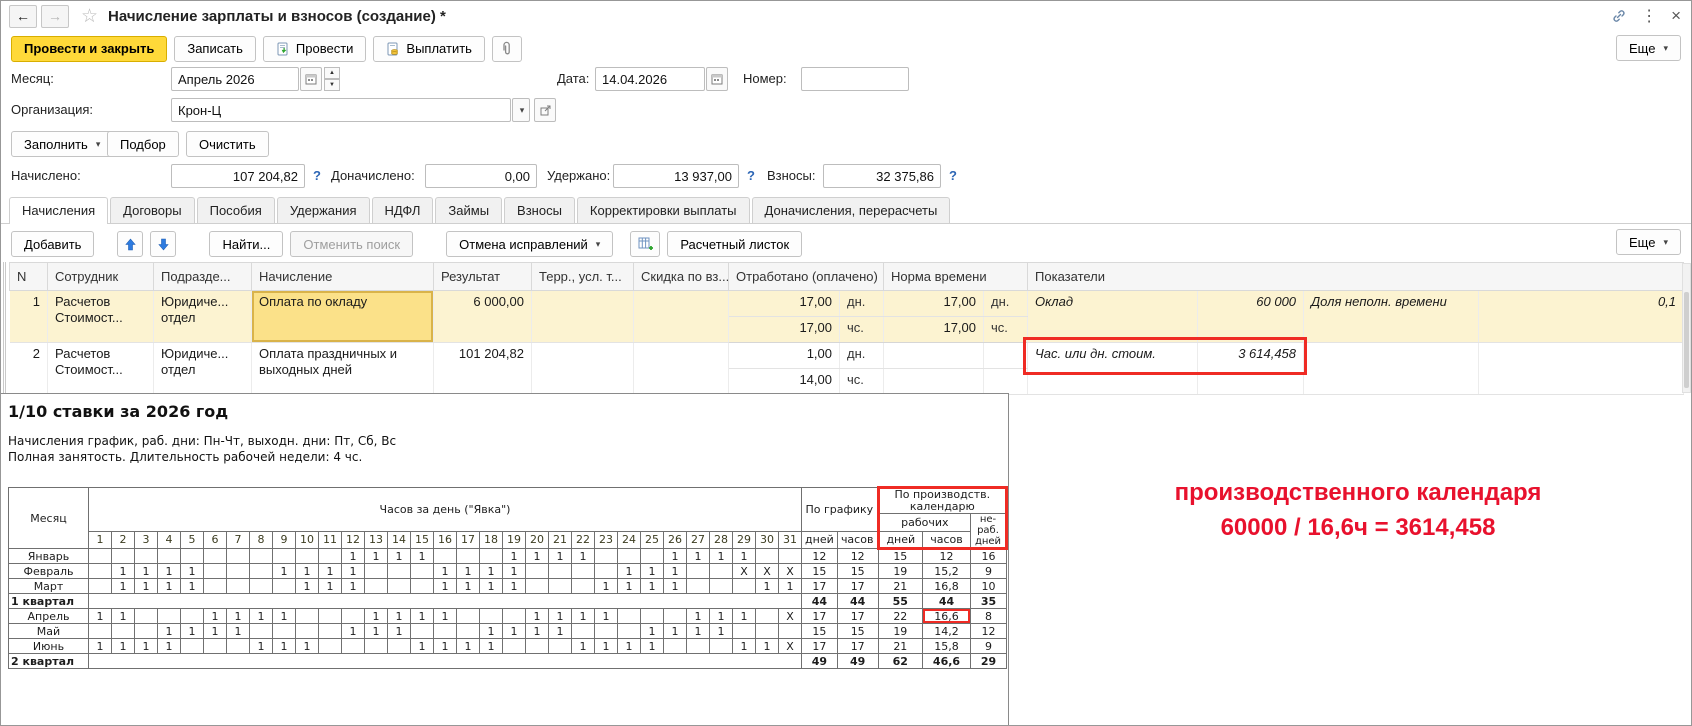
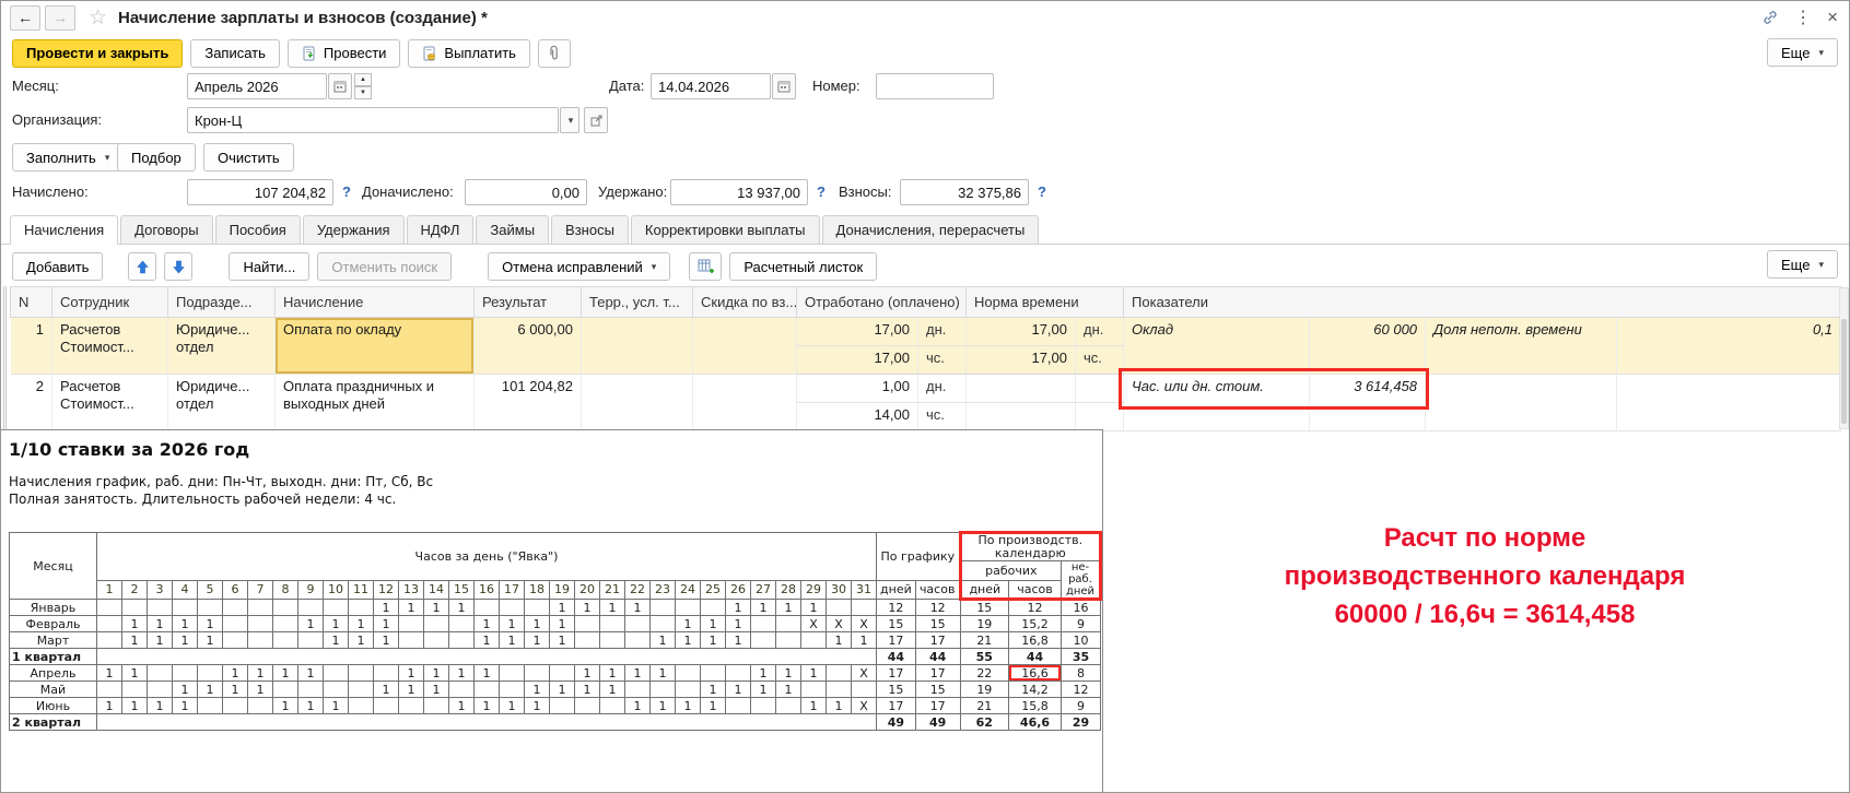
  ←
  →
  ☆
  Начисление зарплаты и взносов (создание) *
  ⋮
  ×
  Провести и закрыть
  Записать
  Провести
  Выплатить
  Еще
  ▾
  Месяц:
  Апрель 2026
  Дата:
  14.04.2026
  Номер:
  Организация:
  Крон-Ц
  ▾
  Заполнить
  ▾
  Подбор
  Очистить
  Начислено:
  107 204,82
  ?
  Доначислено:
  0,00
  Удержано:
  13 937,00
  ?
  Взносы:
  32 375,86
  ?
  Начисления
  Договоры
  Пособия
  Удержания
  НДФЛ
  Займы
  Взносы
  Корректировки выплаты
  Доначисления, перерасчеты
  Добавить
  Найти...
  Отменить поиск
  Отмена исправлений
  ▾
  Расчетный листок
  Еще
  ▾
  N	Сотрудник	Подразде...	Начисление	Результат	Терр., усл. т...	Скидка по вз...	Отработано (оплачено)	Норма времени	Показатели
  1	Расчетов Стоимост...	Юридиче... отдел	Оплата по окладу	6 000,00			17,00	дн.	17,00	дн.	Оклад	60 000	Доля неполн. времени	0,1
  17,00	чс.	17,00	чс.
  2	Расчетов Стоимост...	Юридиче... отдел	Оплата праздничных и выходных дней	101 204,82			1,00	дн.			Час. или дн. стоим.	3 614,458
  14,00	чс.
+ Расчт по норме
  производственного календаря
  60000 / 16,6ч = 3614,458
  1/10 ставки за 2026 год
  Начисления график, раб. дни: Пн-Чт, выходн. дни: Пт, Сб, Вс
  Полная занятость. Длительность рабочей недели: 4 чс.
  Месяц	Часов за день ("Явка")	По графику	По производств. календарю
  рабочих	не-раб. дней
  1	2	3	4	5	6	7	8	9	10	11	12	13	14	15	16	17	18	19	20	21	22	23	24	25	26	27	28	29	30	31	дней	часов	дней	часов
  Январь												1	1	1	1				1	1	1	1				1	1	1	1			12	12	15	12	16
  Февраль		1	1	1	1				1	1	1	1				1	1	1	1					1	1	1			X	X	X	15	15	19	15,2	9
  Март		1	1	1	1					1	1	1				1	1	1	1				1	1	1	1				1	1	17	17	21	16,8	10
  1 квартал		44	44	55	44	35
  Апрель	1	1				1	1	1	1				1	1	1	1				1	1	1	1				1	1	1		X	17	17	22	16,6	8
  Май				1	1	1	1					1	1	1				1	1	1	1				1	1	1	1				15	15	19	14,2	12
  Июнь	1	1	1	1				1	1	1					1	1	1	1				1	1	1	1				1	1	X	17	17	21	15,8	9
  2 квартал		49	49	62	46,6	29
